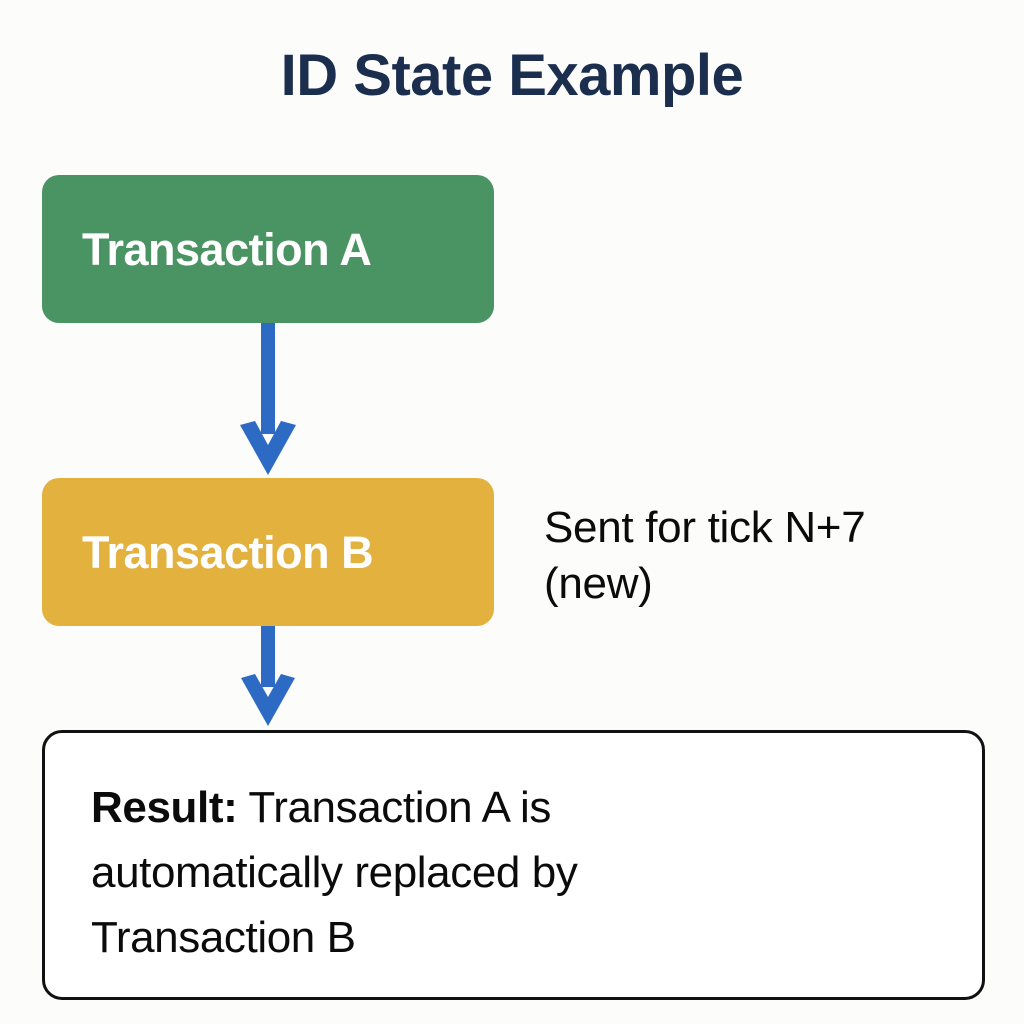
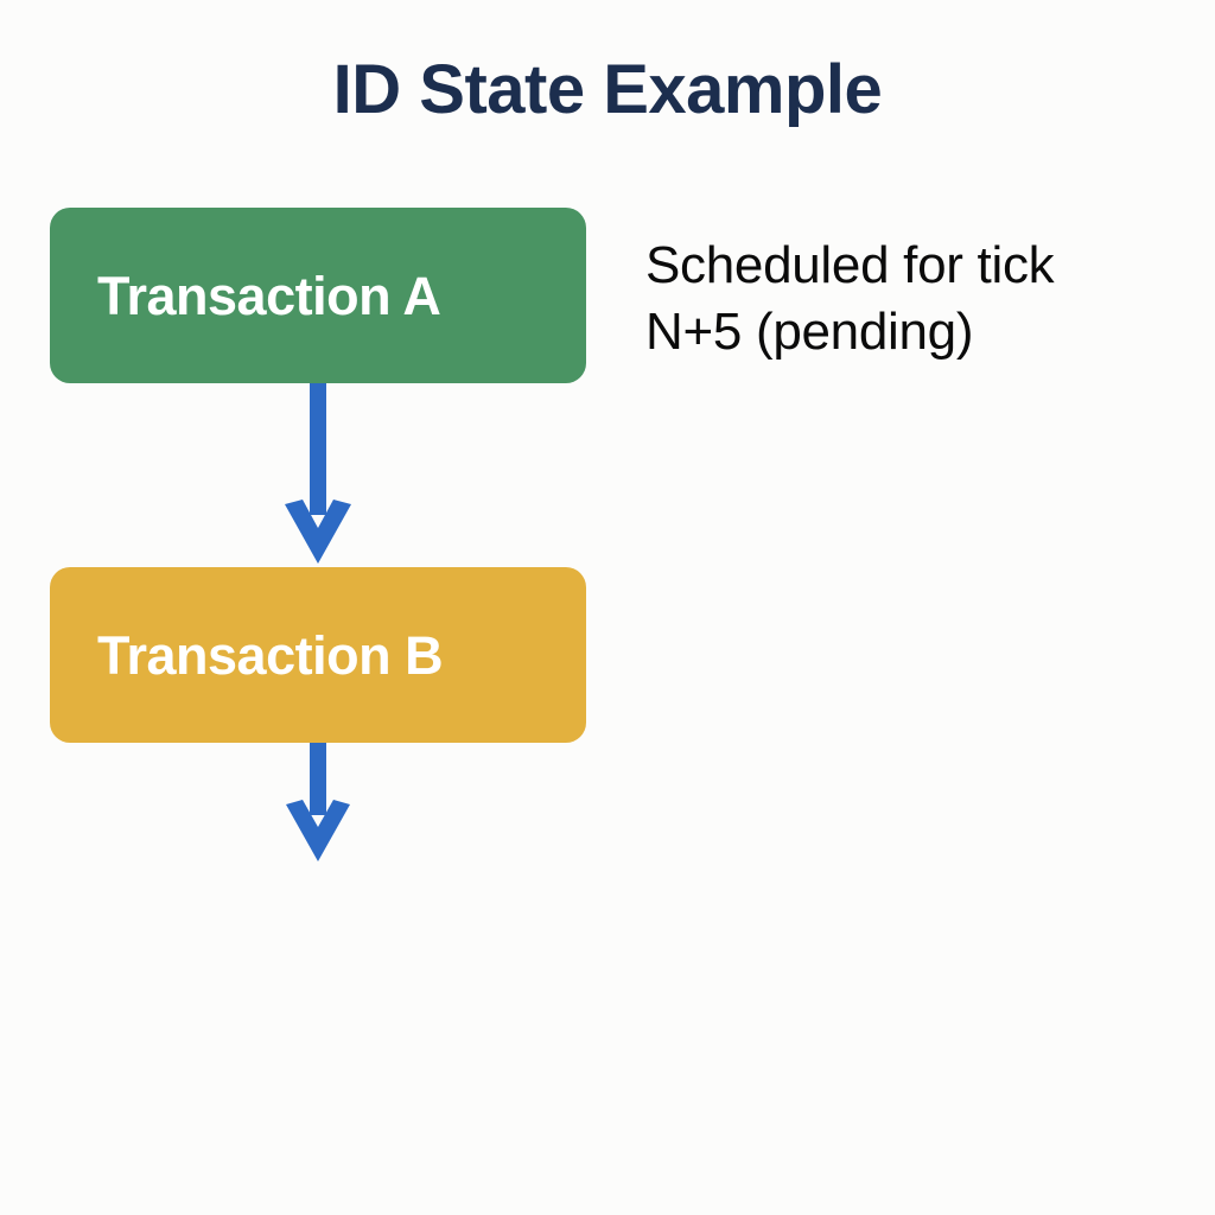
  ID State Example
  Transaction A
+ Scheduled for tick N+5 (pending)
  Transaction B
- Sent for tick N+7 (new)
- Result: Transaction A is automatically replaced by Transaction B
